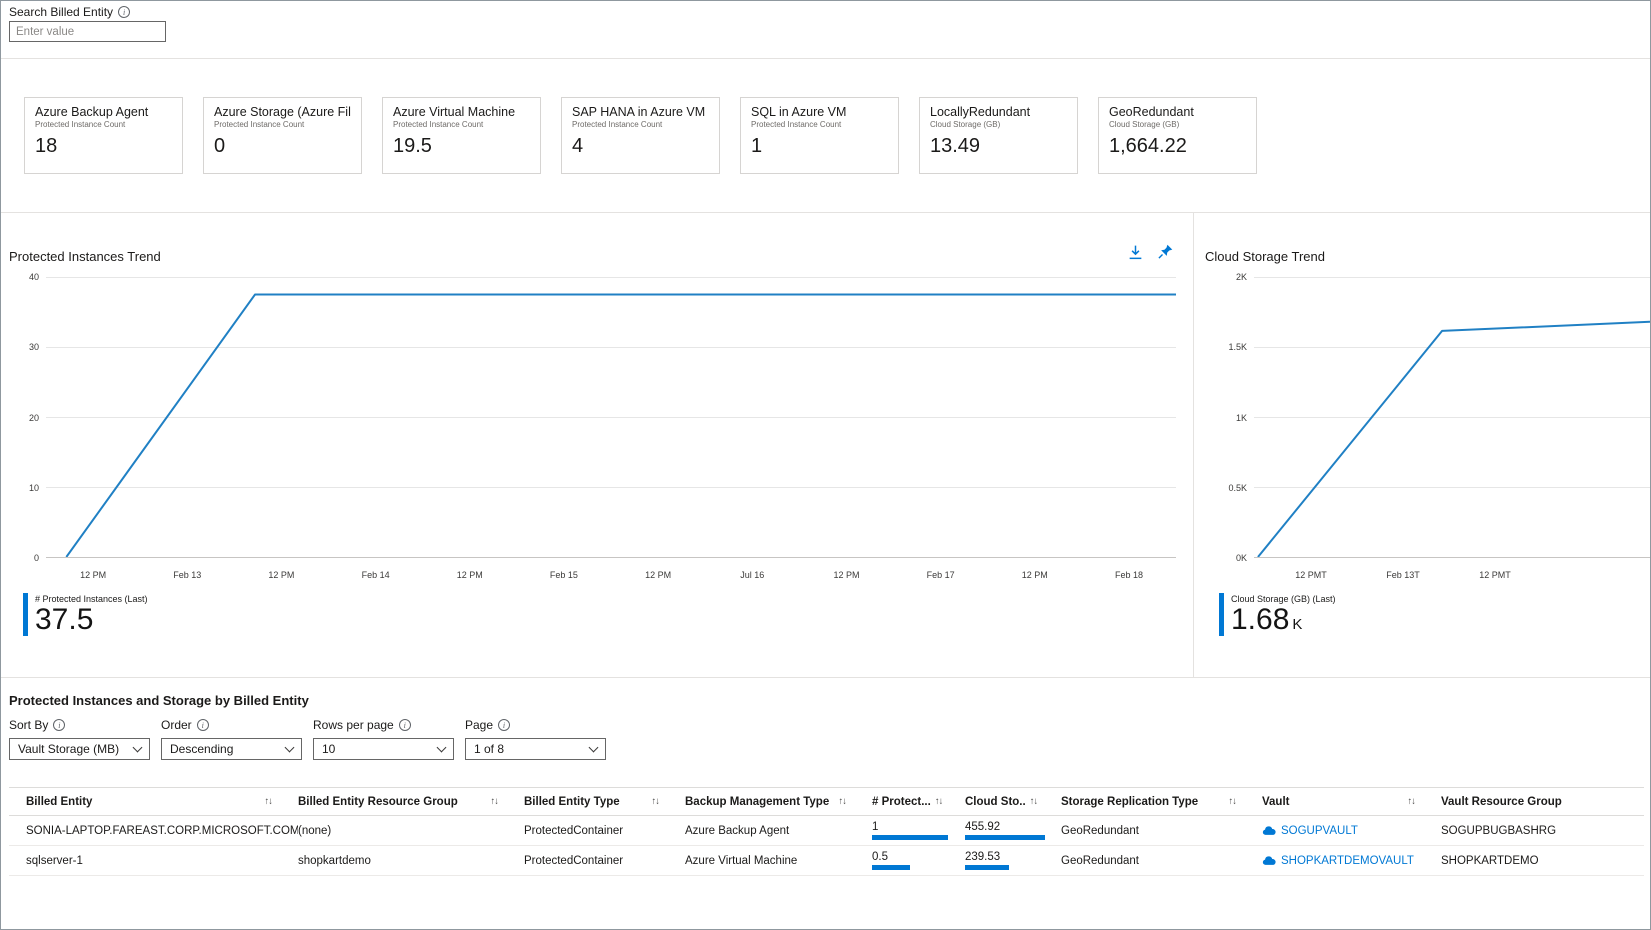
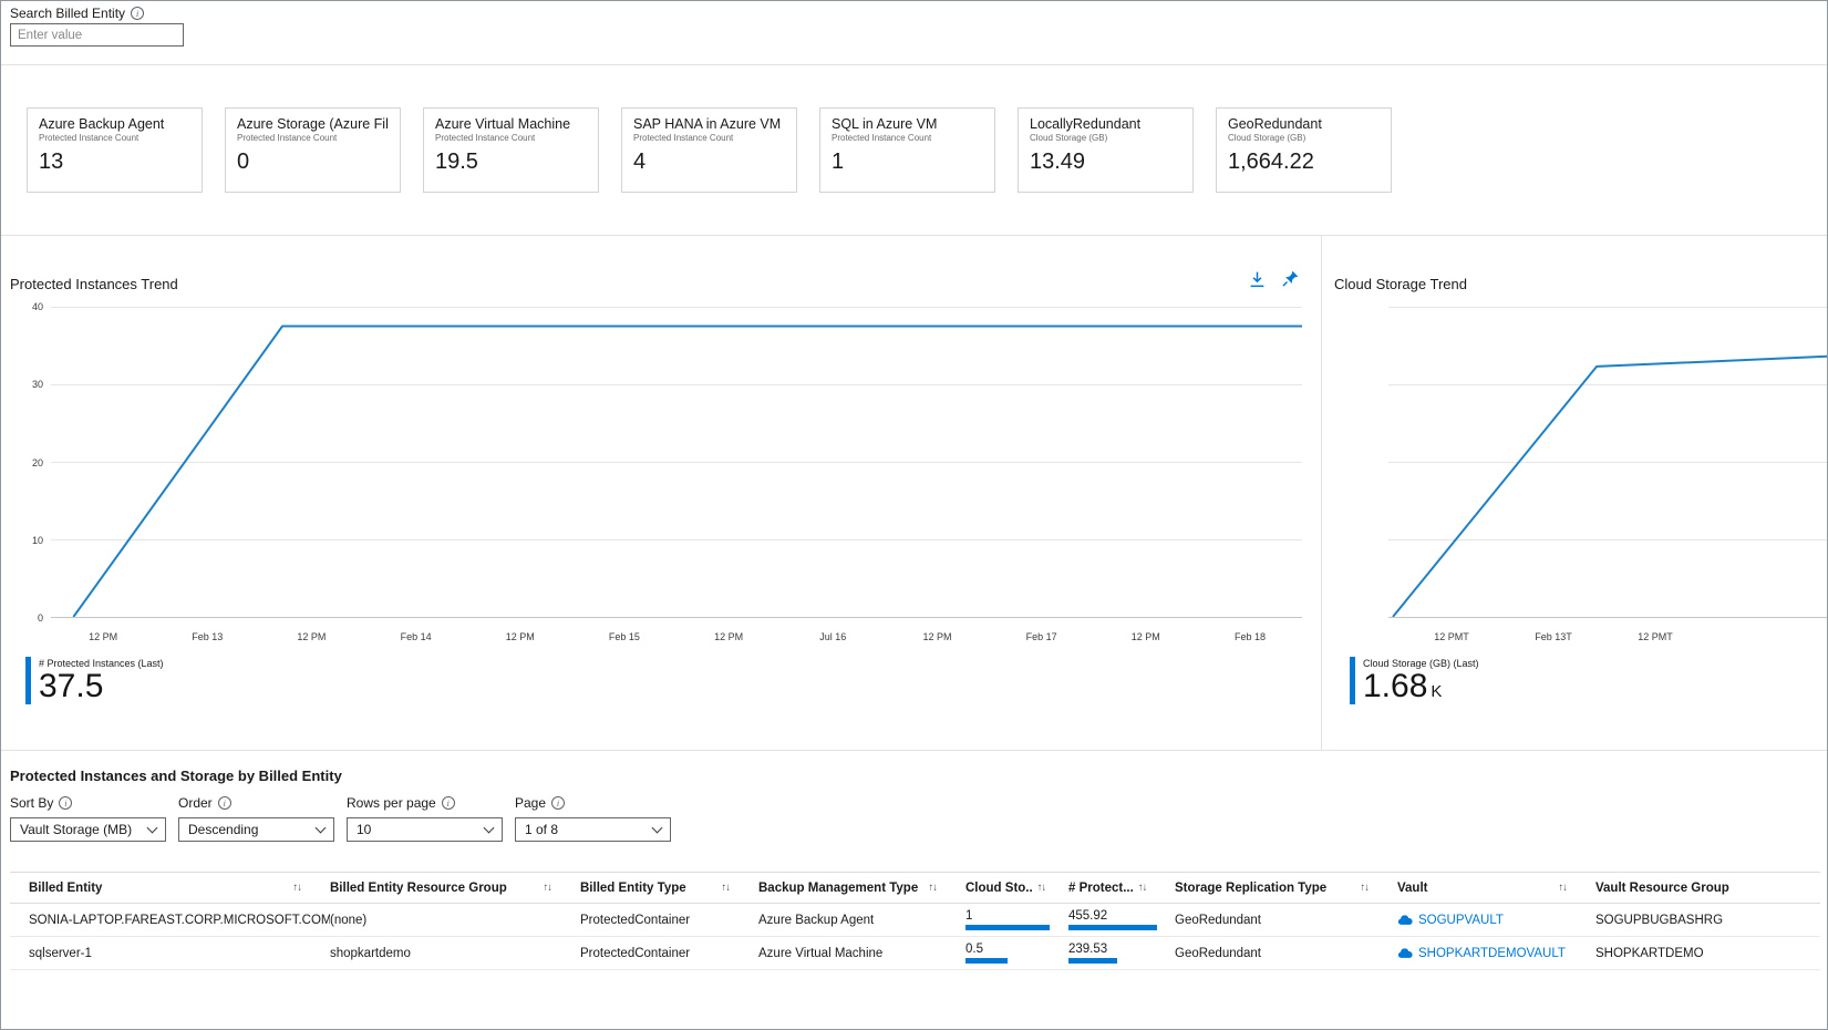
  Search Billed Entity
  i
  Enter value
  Azure Backup Agent
  Protected Instance Count
- 18
+ 13
  Azure Storage (Azure Fil
  Protected Instance Count
  0
  Azure Virtual Machine
  Protected Instance Count
  19.5
  SAP HANA in Azure VM
  Protected Instance Count
  4
  SQL in Azure VM
  Protected Instance Count
  1
  LocallyRedundant
  Cloud Storage (GB)
  13.49
  GeoRedundant
  Cloud Storage (GB)
  1,664.22
  Protected Instances Trend
  40
  30
  20
  10
  0
  12 PM
  Feb 13
  12 PM
  Feb 14
  12 PM
  Feb 15
  12 PM
  Jul 16
  12 PM
  Feb 17
  12 PM
  Feb 18
  # Protected Instances (Last)
  37.5
  Cloud Storage Trend
- 2K
- 1.5K
- 1K
- 0.5K
- 0K
  12 PMT
  Feb 13T
  12 PMT
  Cloud Storage (GB) (Last)
  1.68 K
  Protected Instances and Storage by Billed Entity
  Sort By
  i
  Vault Storage (MB)
  Order
  i
  Descending
  Rows per page
  i
  10
  Page
  i
  1 of 8
  Billed Entity
  ↑↓
  Billed Entity Resource Group
  ↑↓
  Billed Entity Type
  ↑↓
  Backup Management Type
  ↑↓
- # Protect...
+ Cloud Sto..
  ↑↓
- Cloud Sto..
+ # Protect...
  ↑↓
  Storage Replication Type
  ↑↓
  Vault
  ↑↓
  Vault Resource Group
  SONIA-LAPTOP.FAREAST.CORP.MICROSOFT.COM
  (none)
  ProtectedContainer
  Azure Backup Agent
  1
  455.92
  GeoRedundant
  SOGUPVAULT
  SOGUPBUGBASHRG
  sqlserver-1
  shopkartdemo
  ProtectedContainer
  Azure Virtual Machine
  0.5
  239.53
  GeoRedundant
  SHOPKARTDEMOVAULT
  SHOPKARTDEMO
